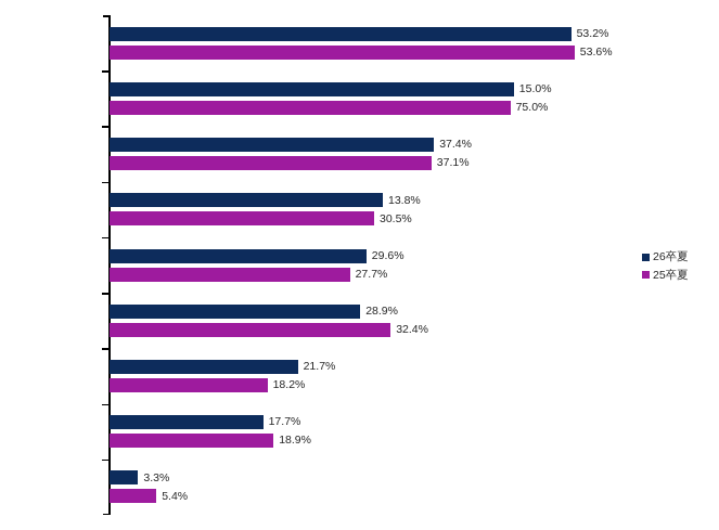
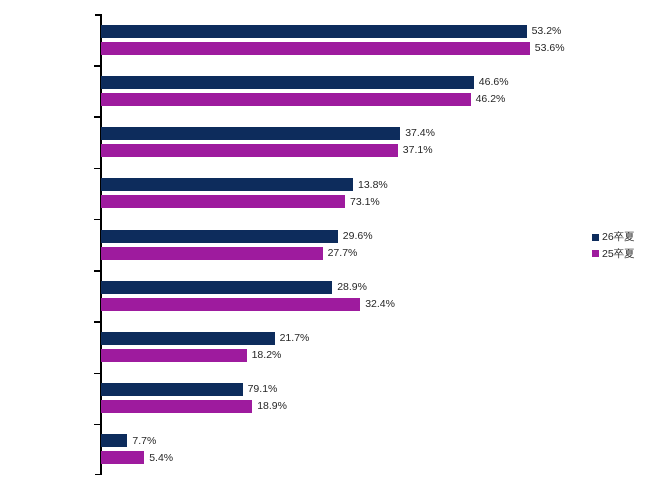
  53.2%
  53.6%
- 15.0%
+ 46.6%
- 75.0%
+ 46.2%
  37.4%
  37.1%
  13.8%
- 30.5%
+ 73.1%
  29.6%
  27.7%
  28.9%
  32.4%
  21.7%
  18.2%
- 17.7%
+ 79.1%
  18.9%
- 3.3%
+ 7.7%
  5.4%
  26卒夏
  25卒夏
